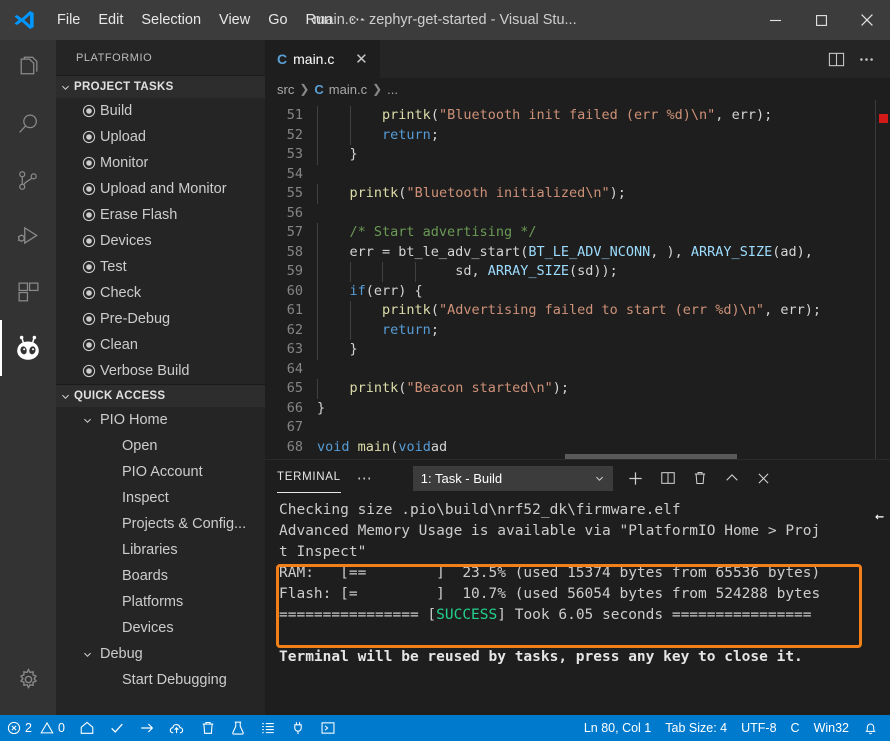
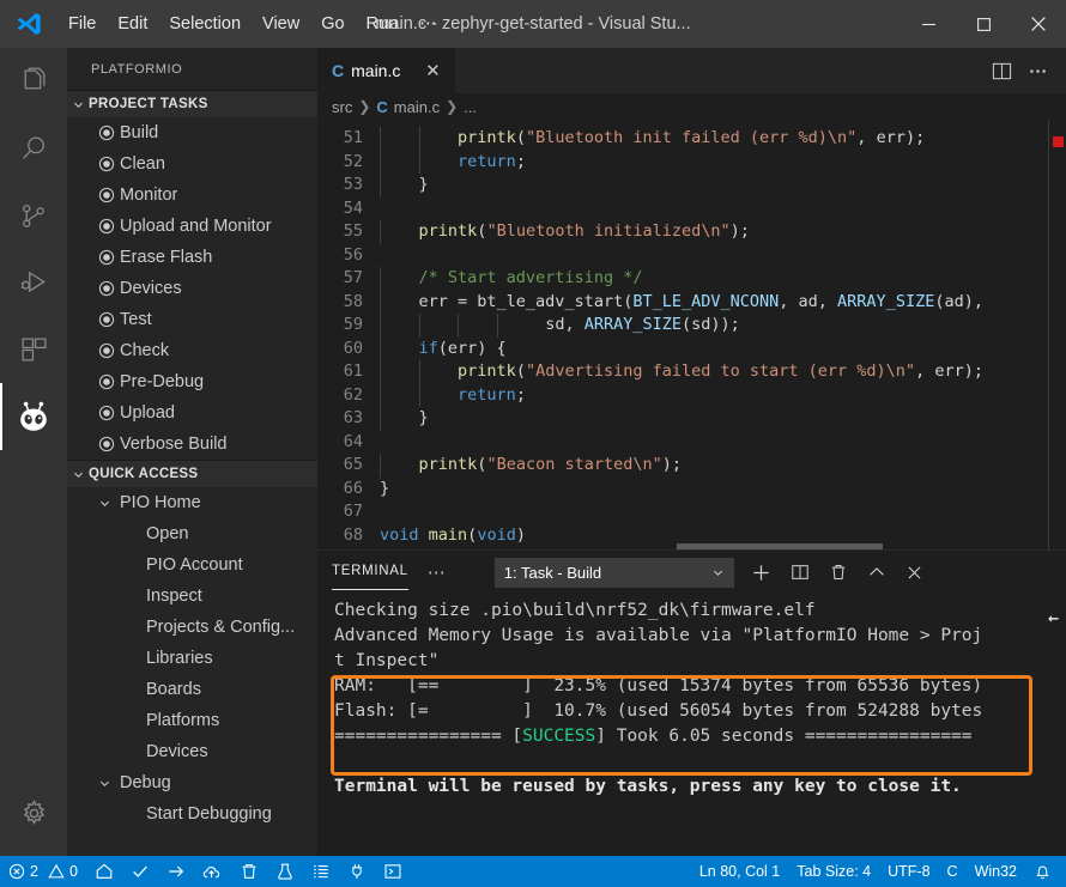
  File
  Edit
  Selection
  View
  Go
  Run
  ⋯
  main.c - zephyr-get-started - Visual Stu...
  PLATFORMIO
  PROJECT TASKS
  Build
- Upload
+ Clean
  Monitor
  Upload and Monitor
  Erase Flash
  Devices
  Test
  Check
  Pre-Debug
- Clean
+ Upload
  Verbose Build
  QUICK ACCESS
  PIO Home
  Open
  PIO Account
  Inspect
  Projects & Config...
  Libraries
  Boards
  Platforms
  Devices
  Debug
  Start Debugging
  C
  main.c
  ✕
  src
  ❯
  C
  main.c
  ❯
  ...
  51
  52
  53
  54
  55
  56
  57
  58
  59
  60
  61
  62
  63
  64
  65
  66
  67
  68
  printk("Bluetooth init failed (err %d)\n", err);
  return;
  }
  printk("Bluetooth initialized\n");
  /* Start advertising */
- err = bt_le_adv_start(BT_LE_ADV_NCONN, ), ARRAY_SIZE(ad),
+ err = bt_le_adv_start(BT_LE_ADV_NCONN, ad, ARRAY_SIZE(ad),
  sd, ARRAY_SIZE(sd));
  if(err) {
  printk("Advertising failed to start (err %d)\n", err);
  return;
  }
  printk("Beacon started\n");
  }
- void main(voidad
+ void main(void)
  TERMINAL
  ⋯
  1: Task - Build
  Checking size .pio\build\nrf52_dk\firmware.elf
  Advanced Memory Usage is available via "PlatformIO Home > Proj
  t Inspect"
  RAM: [== ] 23.5% (used 15374 bytes from 65536 bytes)
  Flash: [= ] 10.7% (used 56054 bytes from 524288 bytes
  ================ [SUCCESS] Took 6.05 seconds ================
  Terminal will be reused by tasks, press any key to close it.
  ←
  2
  0
  Ln 80, Col 1
  Tab Size: 4
  UTF-8
  C
  Win32
